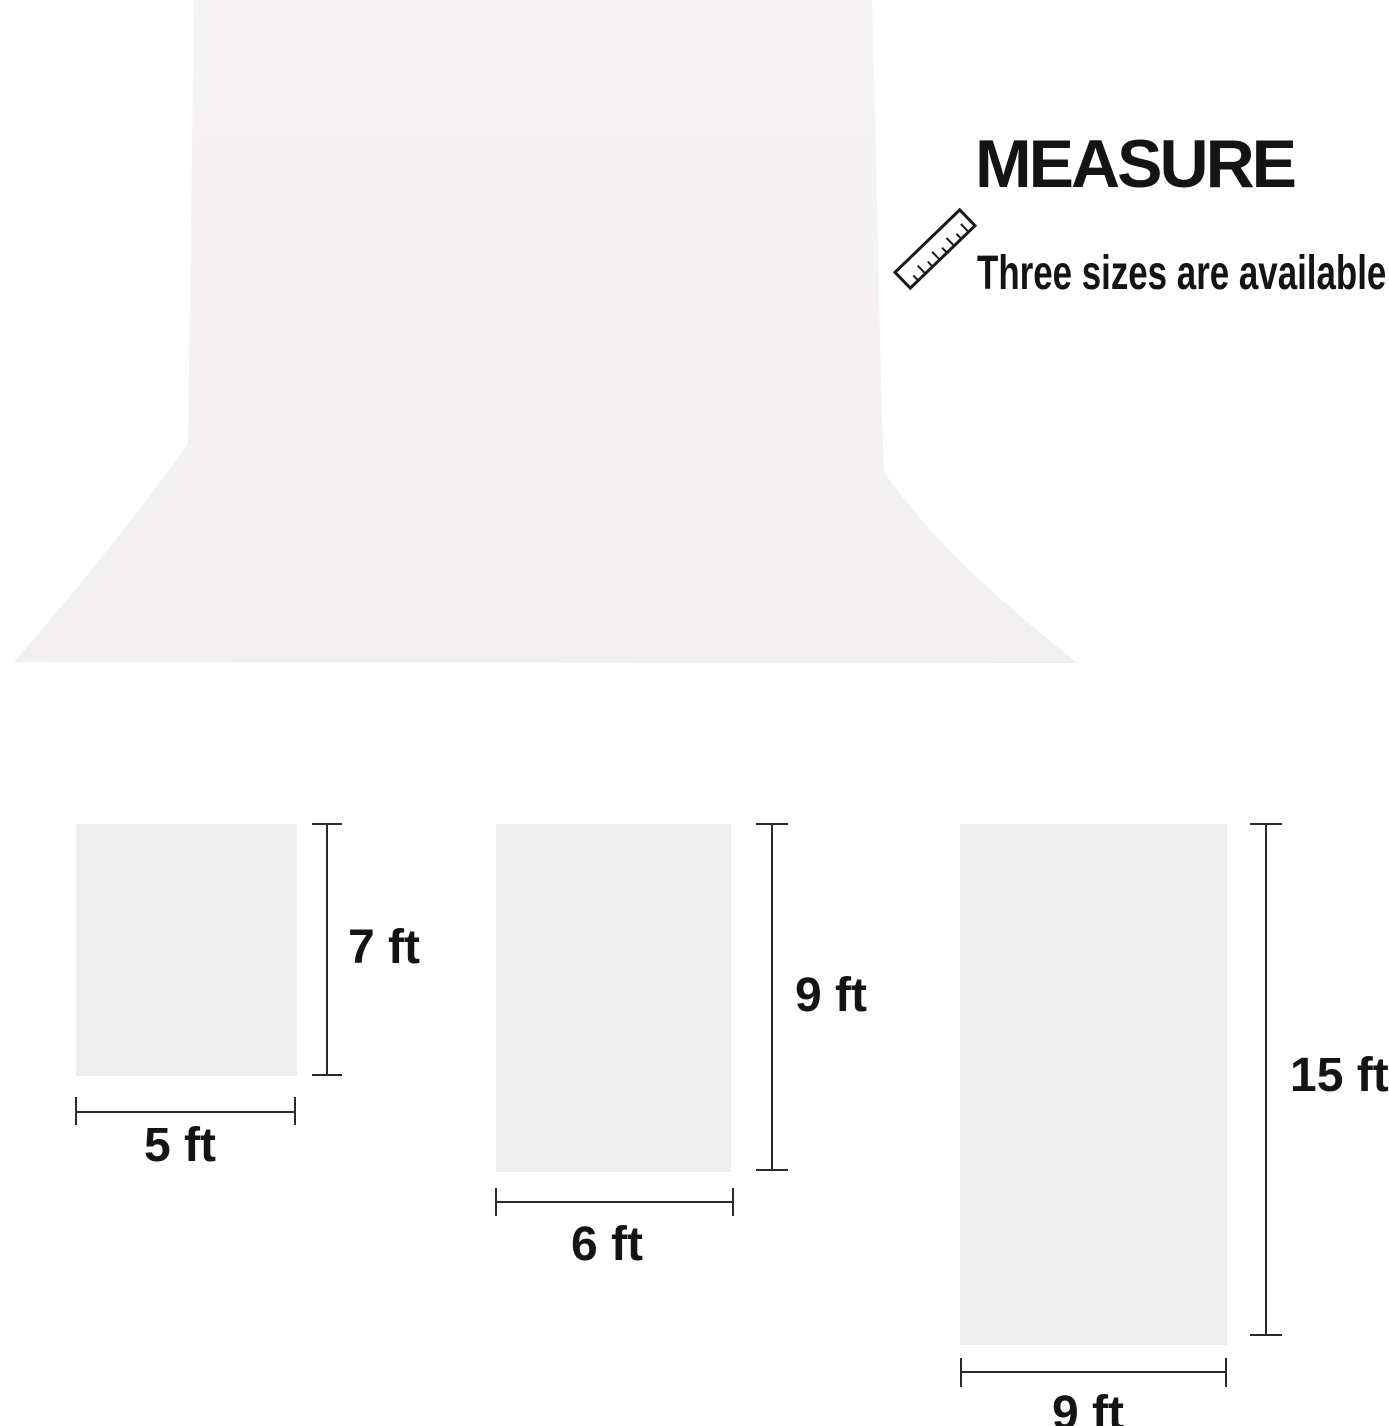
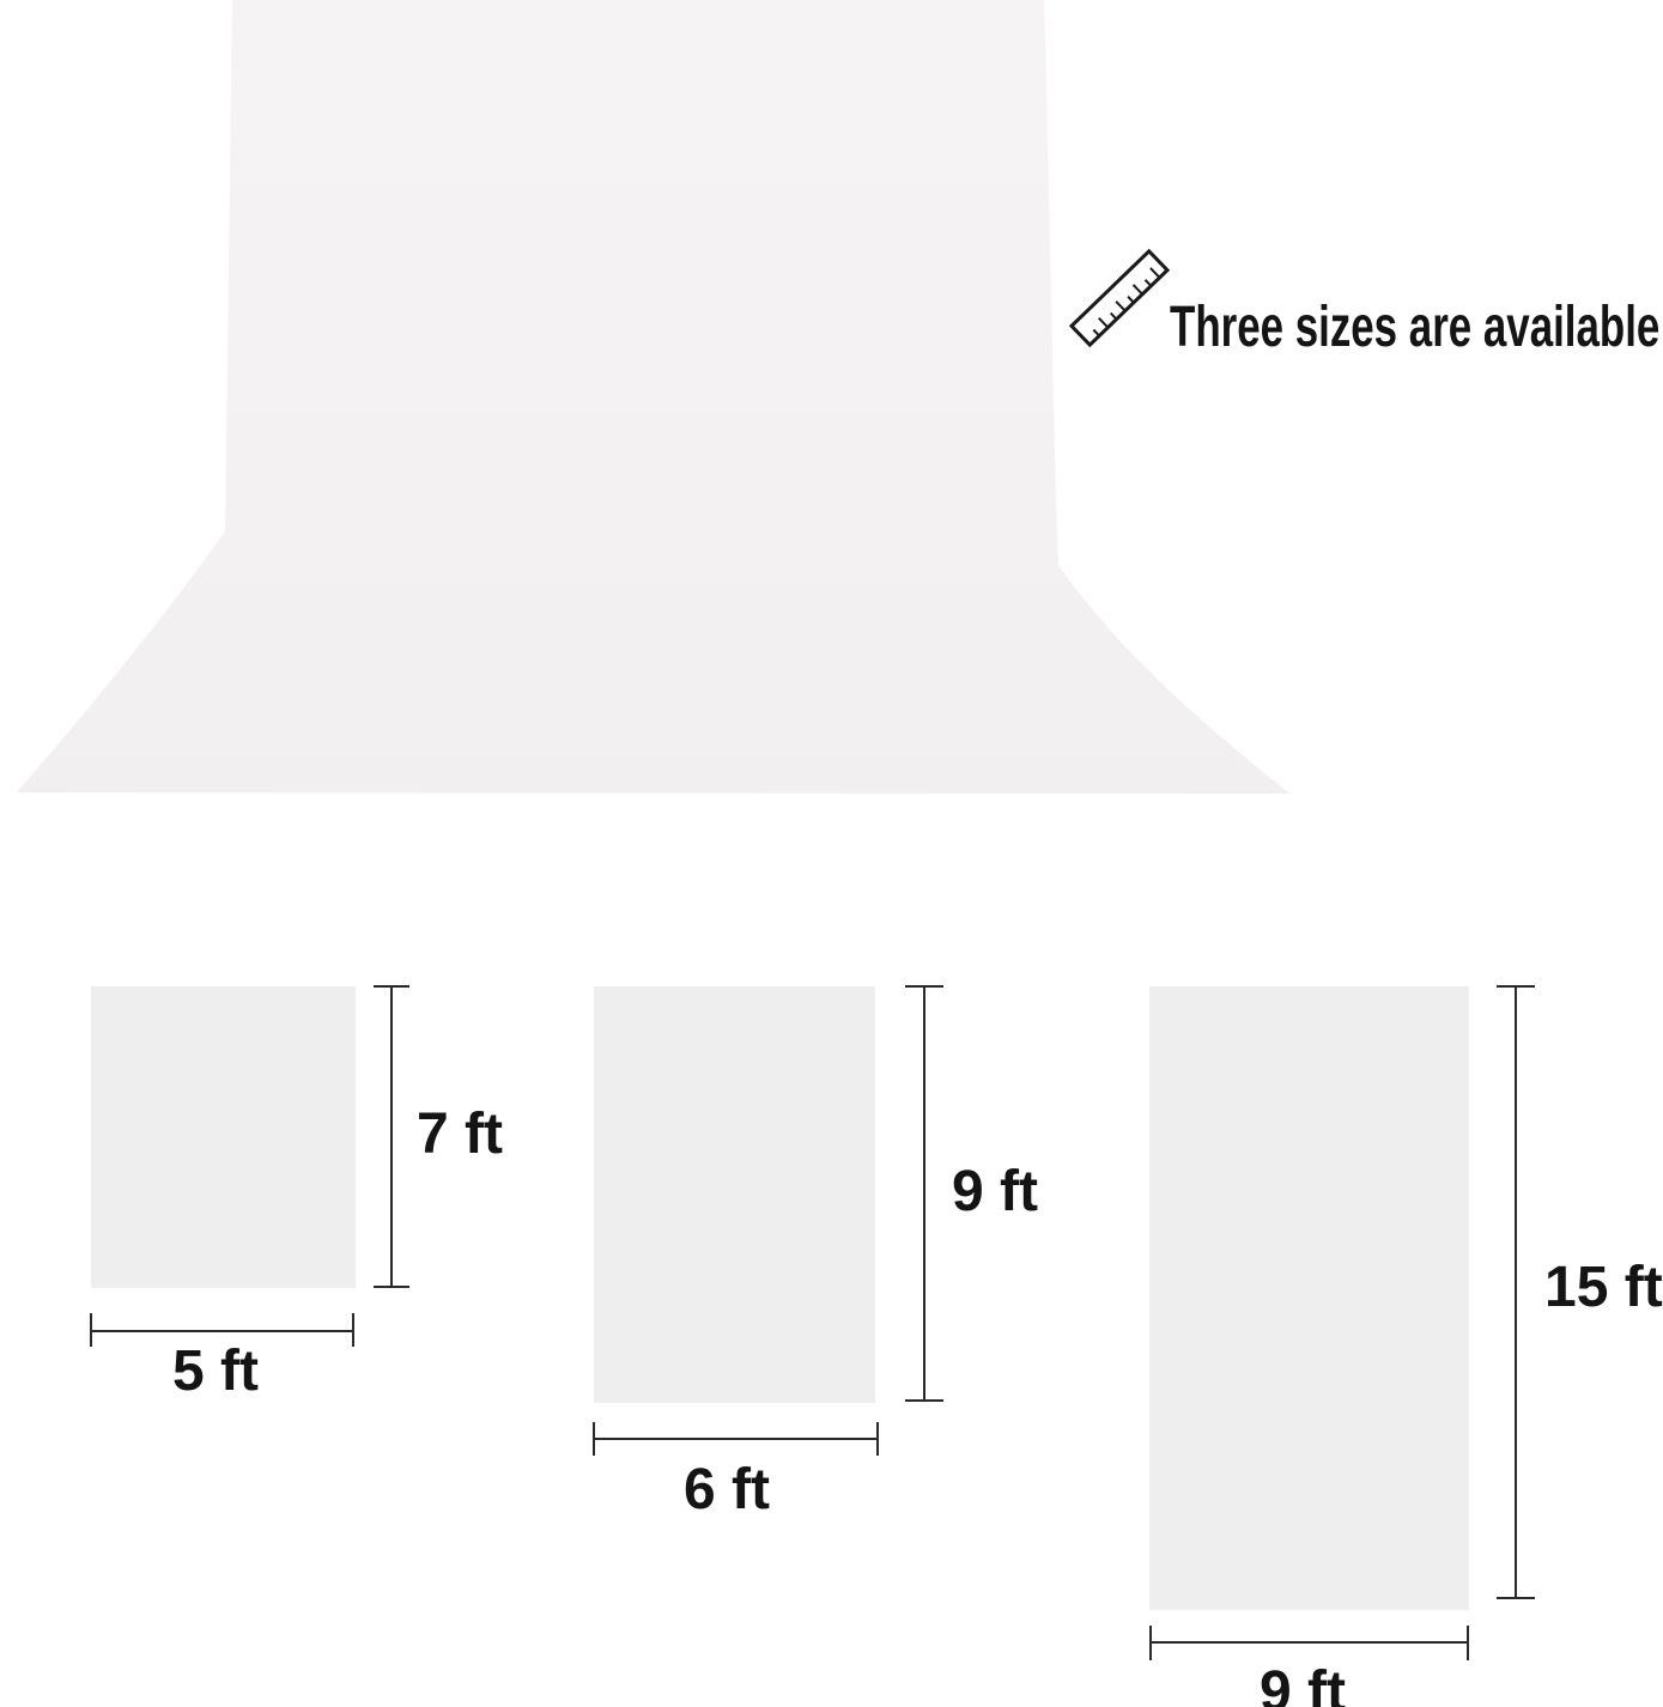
- MEASURE
  Three sizes are available
  7 ft
  5 ft
  9 ft
  6 ft
  15 ft
  9 ft
